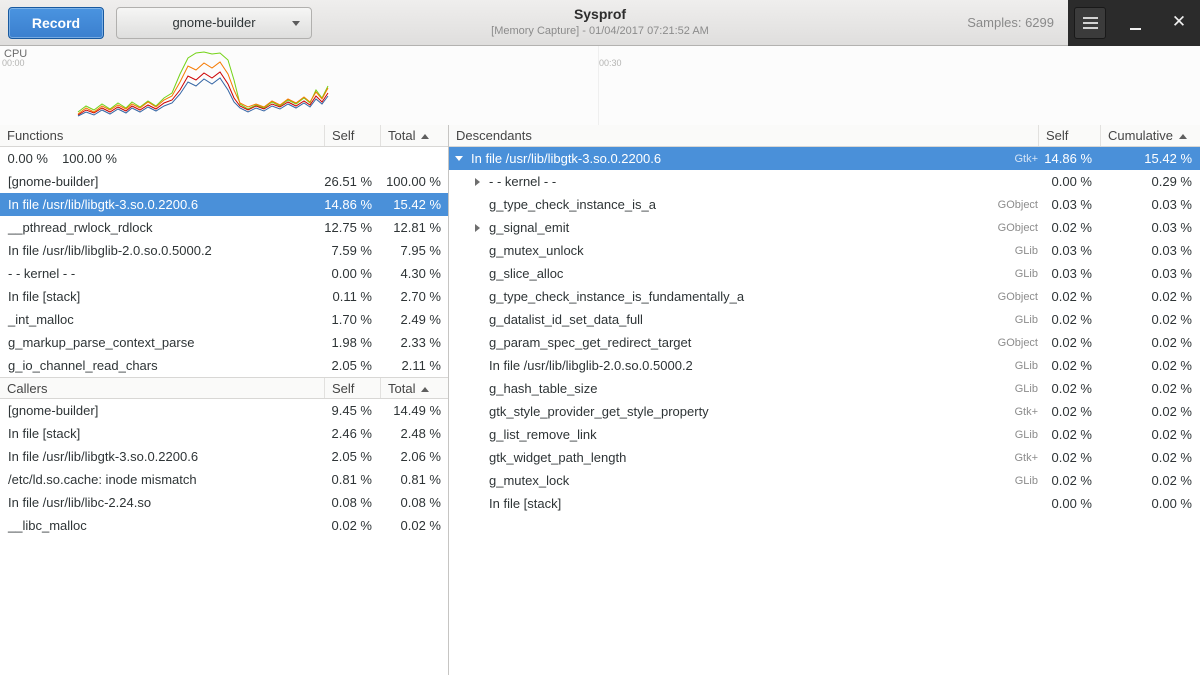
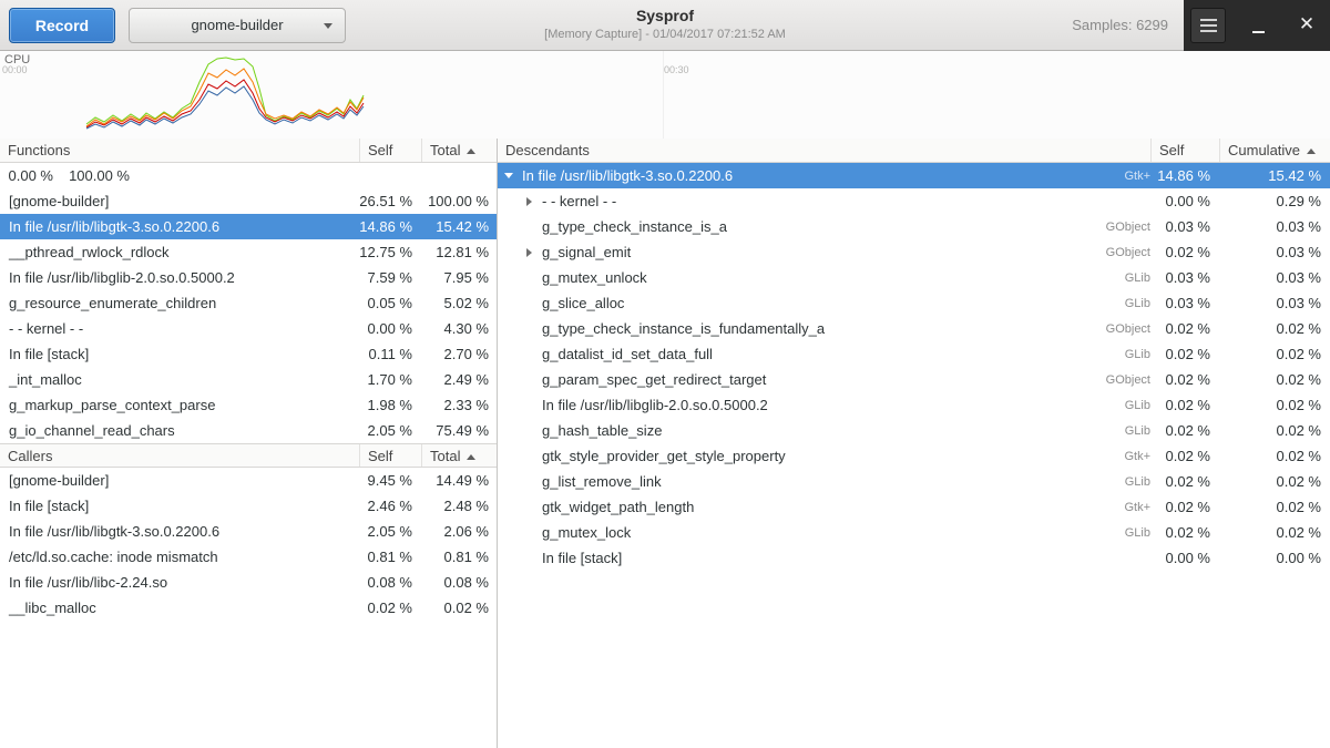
  Record
  gnome-builder
  Sysprof
  [Memory Capture] - 01/04/2017 07:21:52 AM
  Samples: 6299
  ✕
  CPU
  00:00
  00:30
  Functions
  Self
  Total
  0.00 %
  100.00 %
  [gnome-builder]
  26.51 %
  100.00 %
  In file /usr/lib/libgtk-3.so.0.2200.6
  14.86 %
  15.42 %
  __pthread_rwlock_rdlock
  12.75 %
  12.81 %
  In file /usr/lib/libglib-2.0.so.0.5000.2
  7.59 %
  7.95 %
+ g_resource_enumerate_children
+ 0.05 %
+ 5.02 %
  - - kernel - -
  0.00 %
  4.30 %
  In file [stack]
  0.11 %
  2.70 %
  _int_malloc
  1.70 %
  2.49 %
  g_markup_parse_context_parse
  1.98 %
  2.33 %
  g_io_channel_read_chars
  2.05 %
- 2.11 %
+ 75.49 %
  Callers
  Self
  Total
  [gnome-builder]
  9.45 %
  14.49 %
  In file [stack]
  2.46 %
  2.48 %
  In file /usr/lib/libgtk-3.so.0.2200.6
  2.05 %
  2.06 %
  /etc/ld.so.cache: inode mismatch
  0.81 %
  0.81 %
  In file /usr/lib/libc-2.24.so
  0.08 %
  0.08 %
  __libc_malloc
  0.02 %
  0.02 %
  Descendants
  Self
  Cumulative
  In file /usr/lib/libgtk-3.so.0.2200.6
  Gtk+
  14.86 %
  15.42 %
  - - kernel - -
  0.00 %
  0.29 %
  g_type_check_instance_is_a
  GObject
  0.03 %
  0.03 %
  g_signal_emit
  GObject
  0.02 %
  0.03 %
  g_mutex_unlock
  GLib
  0.03 %
  0.03 %
  g_slice_alloc
  GLib
  0.03 %
  0.03 %
  g_type_check_instance_is_fundamentally_a
  GObject
  0.02 %
  0.02 %
  g_datalist_id_set_data_full
  GLib
  0.02 %
  0.02 %
  g_param_spec_get_redirect_target
  GObject
  0.02 %
  0.02 %
  In file /usr/lib/libglib-2.0.so.0.5000.2
  GLib
  0.02 %
  0.02 %
  g_hash_table_size
  GLib
  0.02 %
  0.02 %
  gtk_style_provider_get_style_property
  Gtk+
  0.02 %
  0.02 %
  g_list_remove_link
  GLib
  0.02 %
  0.02 %
  gtk_widget_path_length
  Gtk+
  0.02 %
  0.02 %
  g_mutex_lock
  GLib
  0.02 %
  0.02 %
  In file [stack]
  0.00 %
  0.00 %
